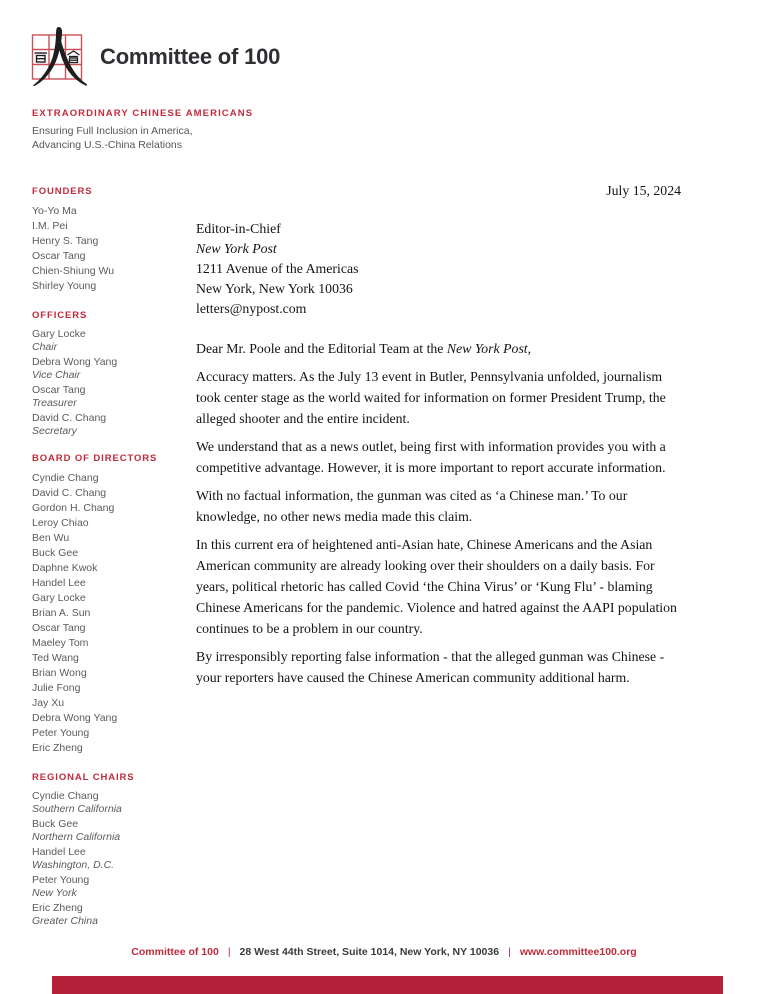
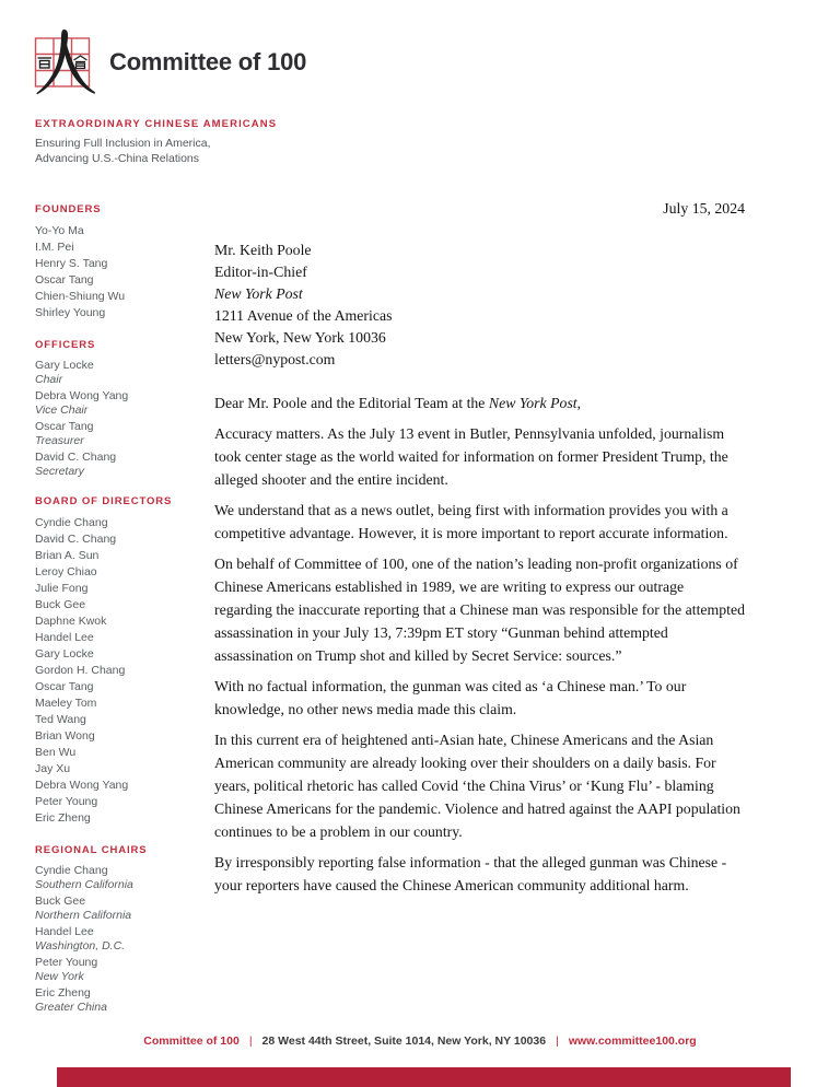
  Committee of 100
  EXTRAORDINARY CHINESE AMERICANS
  Ensuring Full Inclusion in America,
  Advancing U.S.-China Relations
  FOUNDERS
  Yo-Yo Ma
  I.M. Pei
  Henry S. Tang
  Oscar Tang
  Chien-Shiung Wu
  Shirley Young
  OFFICERS
  Gary Locke
  Chair
  Debra Wong Yang
  Vice Chair
  Oscar Tang
  Treasurer
  David C. Chang
  Secretary
  BOARD OF DIRECTORS
  Cyndie Chang
  David C. Chang
- Gordon H. Chang
+ Brian A. Sun
  Leroy Chiao
- Ben Wu
+ Julie Fong
  Buck Gee
  Daphne Kwok
  Handel Lee
  Gary Locke
- Brian A. Sun
+ Gordon H. Chang
  Oscar Tang
  Maeley Tom
  Ted Wang
  Brian Wong
- Julie Fong
+ Ben Wu
  Jay Xu
  Debra Wong Yang
  Peter Young
  Eric Zheng
  REGIONAL CHAIRS
  Cyndie Chang
  Southern California
  Buck Gee
  Northern California
  Handel Lee
  Washington, D.C.
  Peter Young
  New York
  Eric Zheng
  Greater China
  July 15, 2024
+ Mr. Keith Poole
  Editor-in-Chief
  New York Post
  1211 Avenue of the Americas
  New York, New York 10036
  letters@nypost.com
  Dear Mr. Poole and the Editorial Team at the New York Post,
  Accuracy matters. As the July 13 event in Butler, Pennsylvania unfolded, journalism took center stage as the world waited for information on former President Trump, the alleged shooter and the entire incident.
  We understand that as a news outlet, being first with information provides you with a competitive advantage. However, it is more important to report accurate information.
+ On behalf of Committee of 100, one of the nation’s leading non-profit organizations of Chinese Americans established in 1989, we are writing to express our outrage regarding the inaccurate reporting that a Chinese man was responsible for the attempted assassination in your July 13, 7:39pm ET story “Gunman behind attempted assassination on Trump shot and killed by Secret Service: sources.”
  With no factual information, the gunman was cited as ‘a Chinese man.’ To our knowledge, no other news media made this claim.
  In this current era of heightened anti-Asian hate, Chinese Americans and the Asian American community are already looking over their shoulders on a daily basis. For years, political rhetoric has called Covid ‘the China Virus’ or ‘Kung Flu’ - blaming Chinese Americans for the pandemic. Violence and hatred against the AAPI population continues to be a problem in our country.
  By irresponsibly reporting false information - that the alleged gunman was Chinese - your reporters have caused the Chinese American community additional harm.
  Committee of 100 | 28 West 44th Street, Suite 1014, New York, NY 10036 | www.committee100.org
